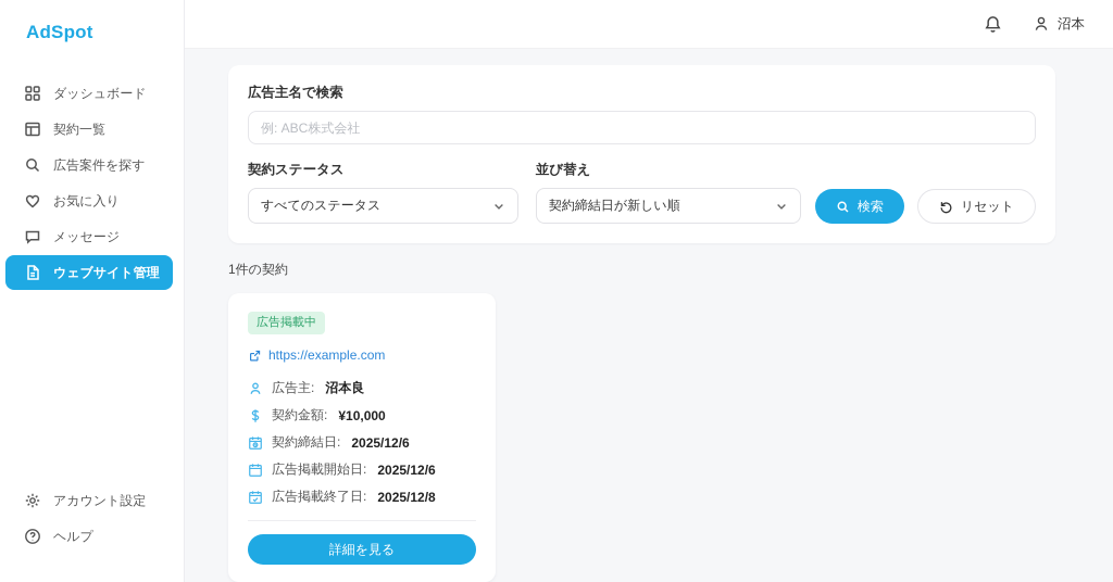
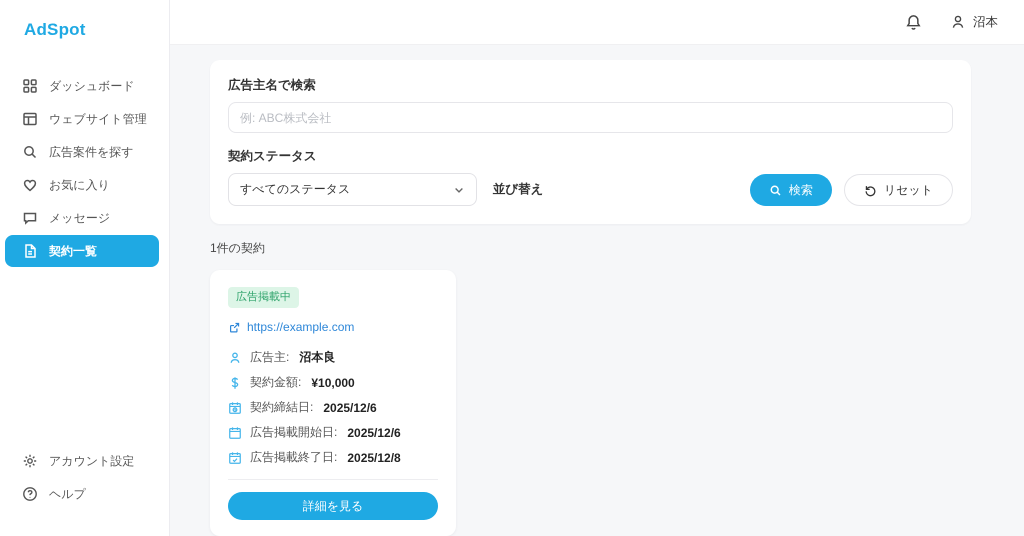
  AdSpot
  ダッシュボード
- 契約一覧
+ ウェブサイト管理
  広告案件を探す
  お気に入り
  メッセージ
- ウェブサイト管理
+ 契約一覧
  アカウント設定
  ヘルプ
  沼本
  広告主名で検索
  例: ABC株式会社
  契約ステータス
  すべてのステータス
  並び替え
- 契約締結日が新しい順
  検索
  リセット
  1件の契約
  広告掲載中
  https://example.com
  広告主:
  沼本良
  契約金額:
  ¥10,000
  契約締結日:
  2025/12/6
  広告掲載開始日:
  2025/12/6
  広告掲載終了日:
  2025/12/8
  詳細を見る
